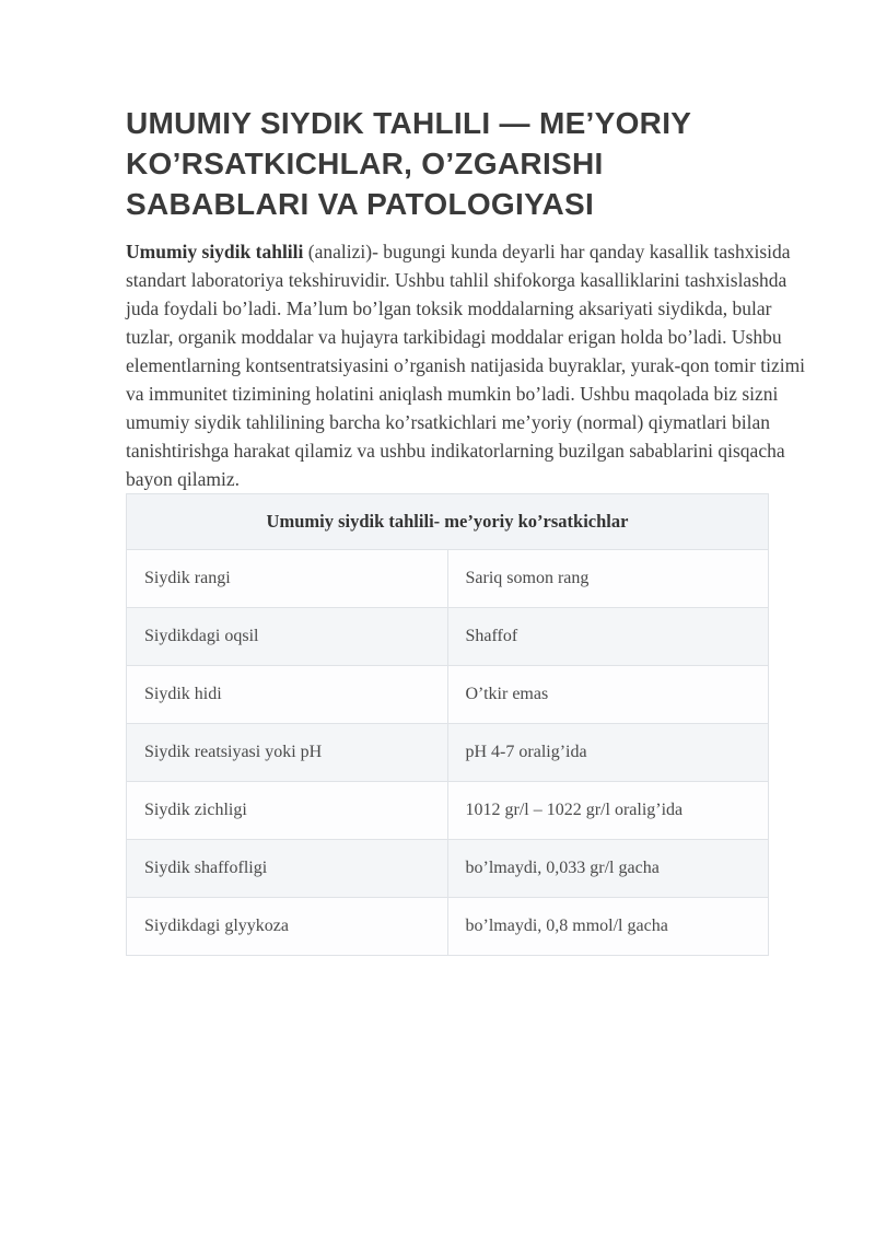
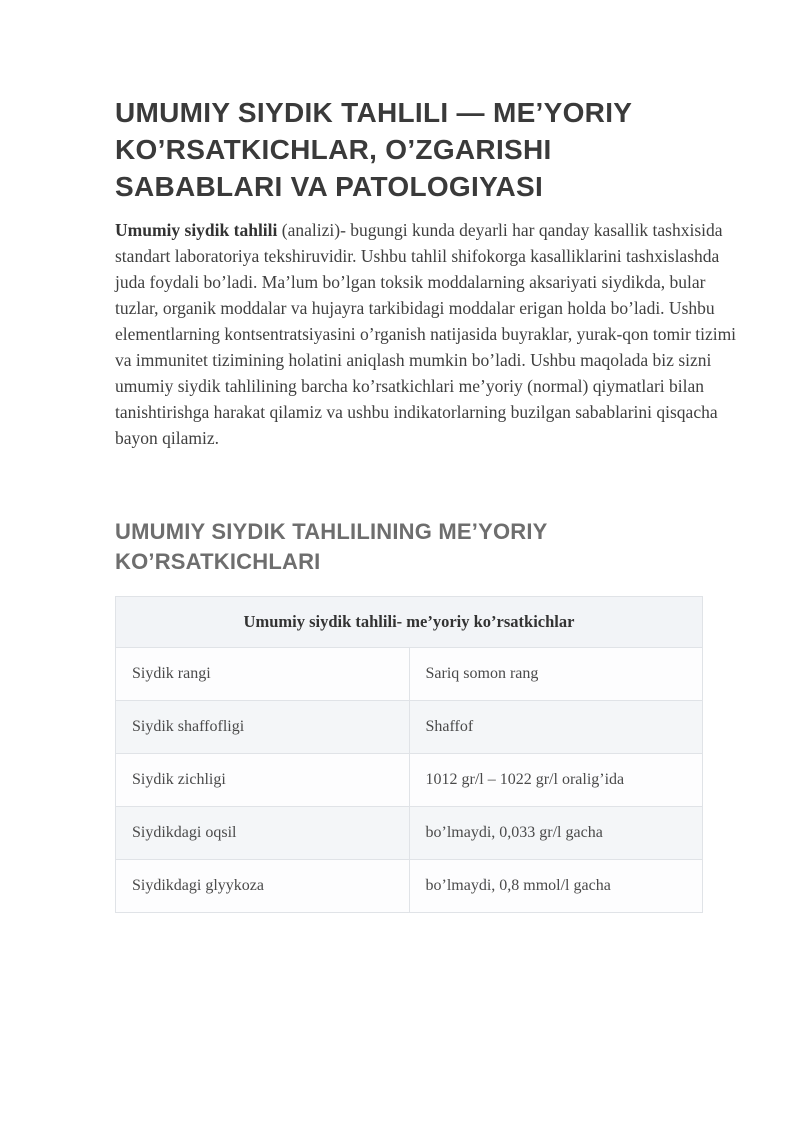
  UMUMIY SIYDIK TAHLILI — ME’YORIY KO’RSATKICHLAR, O’ZGARISHI SABABLARI VA PATOLOGIYASI
  Umumiy siydik tahlili (analizi)- bugungi kunda deyarli har qanday kasallik tashxisida standart laboratoriya tekshiruvidir. Ushbu tahlil shifokorga kasalliklarini tashxislashda juda foydali bo’ladi. Ma’lum bo’lgan toksik moddalarning aksariyati siydikda, bular tuzlar, organik moddalar va hujayra tarkibidagi moddalar erigan holda bo’ladi. Ushbu elementlarning kontsentratsiyasini o’rganish natijasida buyraklar, yurak-qon tomir tizimi va immunitet tizimining holatini aniqlash mumkin bo’ladi. Ushbu maqolada biz sizni umumiy siydik tahlilining barcha ko’rsatkichlari me’yoriy (normal) qiymatlari bilan tanishtirishga harakat qilamiz va ushbu indikatorlarning buzilgan sabablarini qisqacha bayon qilamiz.
+ UMUMIY SIYDIK TAHLILINING ME’YORIY KO’RSATKICHLARI
  Umumiy siydik tahlili- me’yoriy ko’rsatkichlar
  Siydik rangi	Sariq somon rang
- Siydikdagi oqsil	Shaffof
+ Siydik shaffofligi	Shaffof
- Siydik hidi	O’tkir emas
- Siydik reatsiyasi yoki pH	pH 4-7 oralig’ida
  Siydik zichligi	1012 gr/l – 1022 gr/l oralig’ida
- Siydik shaffofligi	bo’lmaydi, 0,033 gr/l gacha
+ Siydikdagi oqsil	bo’lmaydi, 0,033 gr/l gacha
  Siydikdagi glyykoza	bo’lmaydi, 0,8 mmol/l gacha
